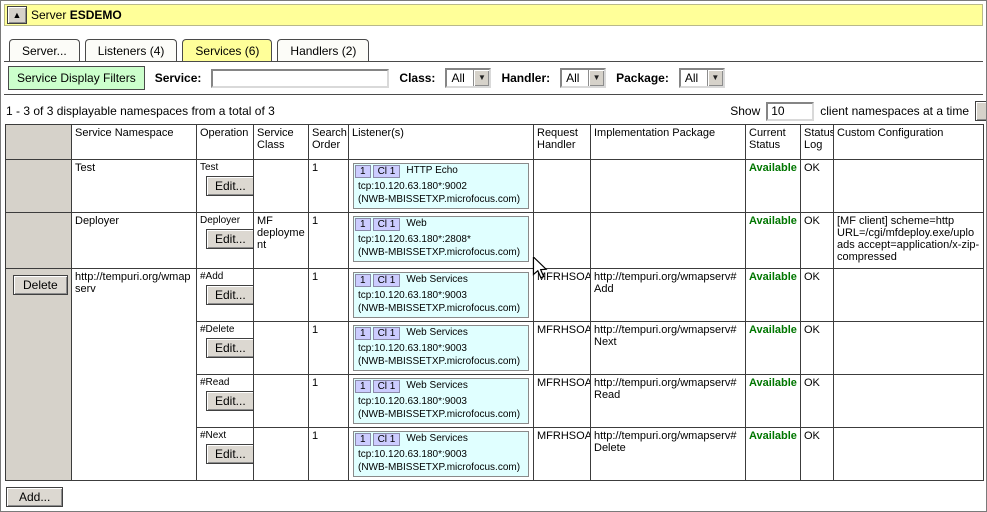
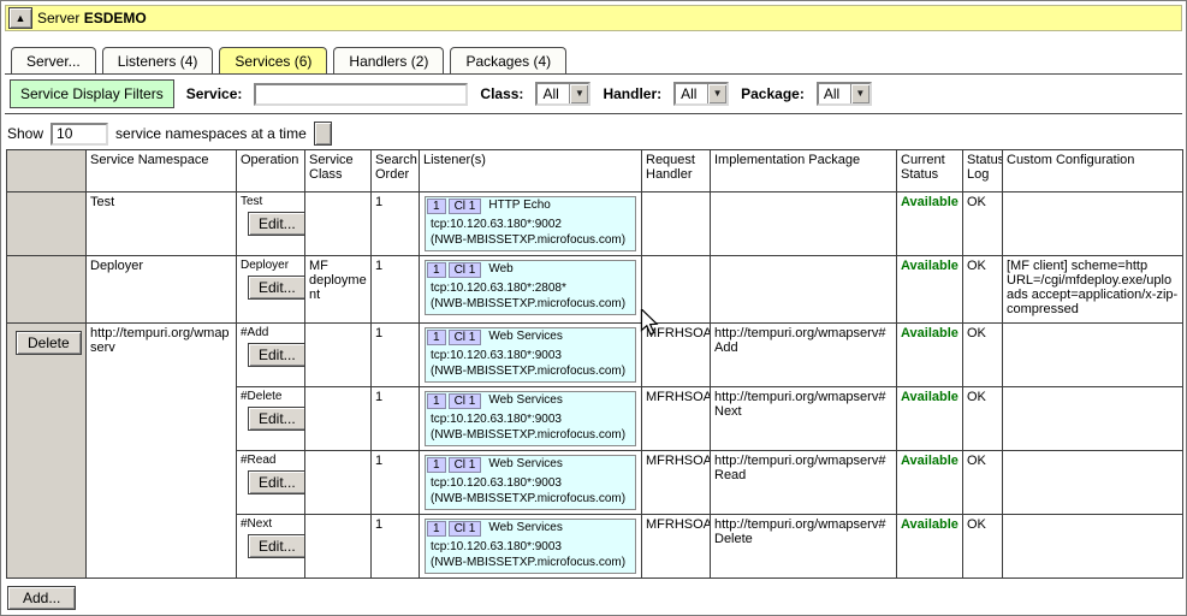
  ▲
  Server ESDEMO
  Server...
  Listeners (4)
  Services (6)
  Handlers (2)
+ Packages (4)
  Service Display Filters
  Service:
  Class:
  All
  ▼
  Handler:
  All
  ▼
  Package:
  All
  ▼
- 1 - 3 of 3 displayable namespaces from a total of 3
  Show
  10
- client namespaces at a time
+ service namespaces at a time
  	Service Namespace	Operation	Service Class	Search Order	Listener(s)	Request Handler	Implementation Package	Current Status	Status Log	Custom Configuration
  	Test	Test Edit...		1	1 Cl 1 HTTP Echo tcp:10.120.63.180*:9002 (NWB-MBISSETXP.microfocus.com)			Available	OK
  	Deployer	Deployer Edit...	MF deployment	1	1 Cl 1 Web tcp:10.120.63.180*:2808* (NWB-MBISSETXP.microfocus.com)			Available	OK	[MF client] scheme=http URL=/cgi/mfdeploy.exe/uploads accept=application/x-zip-compressed
  Delete	http://tempuri.org/wmapserv	#Add Edit...		1	1 Cl 1 Web Services tcp:10.120.63.180*:9003 (NWB-MBISSETXP.microfocus.com)	FRHSOA	http://tempuri.org/wmapserv#Add	Available	OK
  #Delete Edit...		1	1 Cl 1 Web Services tcp:10.120.63.180*:9003 (NWB-MBISSETXP.microfocus.com)	MFRHSOA	http://tempuri.org/wmapserv#Next	Available	OK
  #Read Edit...		1	1 Cl 1 Web Services tcp:10.120.63.180*:9003 (NWB-MBISSETXP.microfocus.com)	MFRHSOA	http://tempuri.org/wmapserv#Read	Available	OK
  #Next Edit...		1	1 Cl 1 Web Services tcp:10.120.63.180*:9003 (NWB-MBISSETXP.microfocus.com)	MFRHSOA	http://tempuri.org/wmapserv#Delete	Available	OK
  Add...
